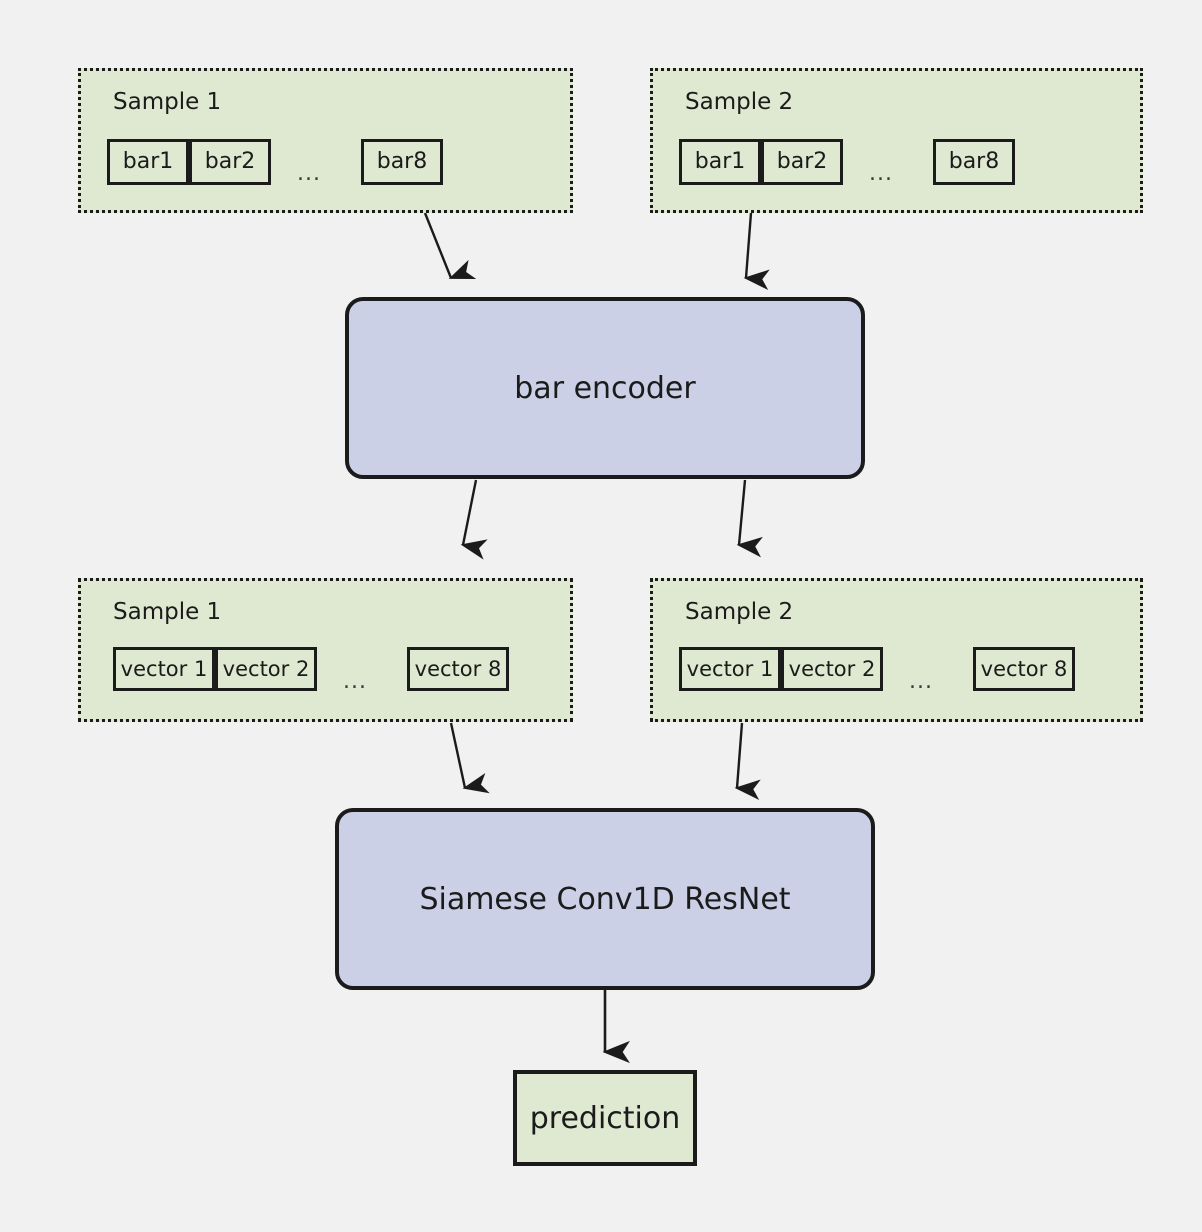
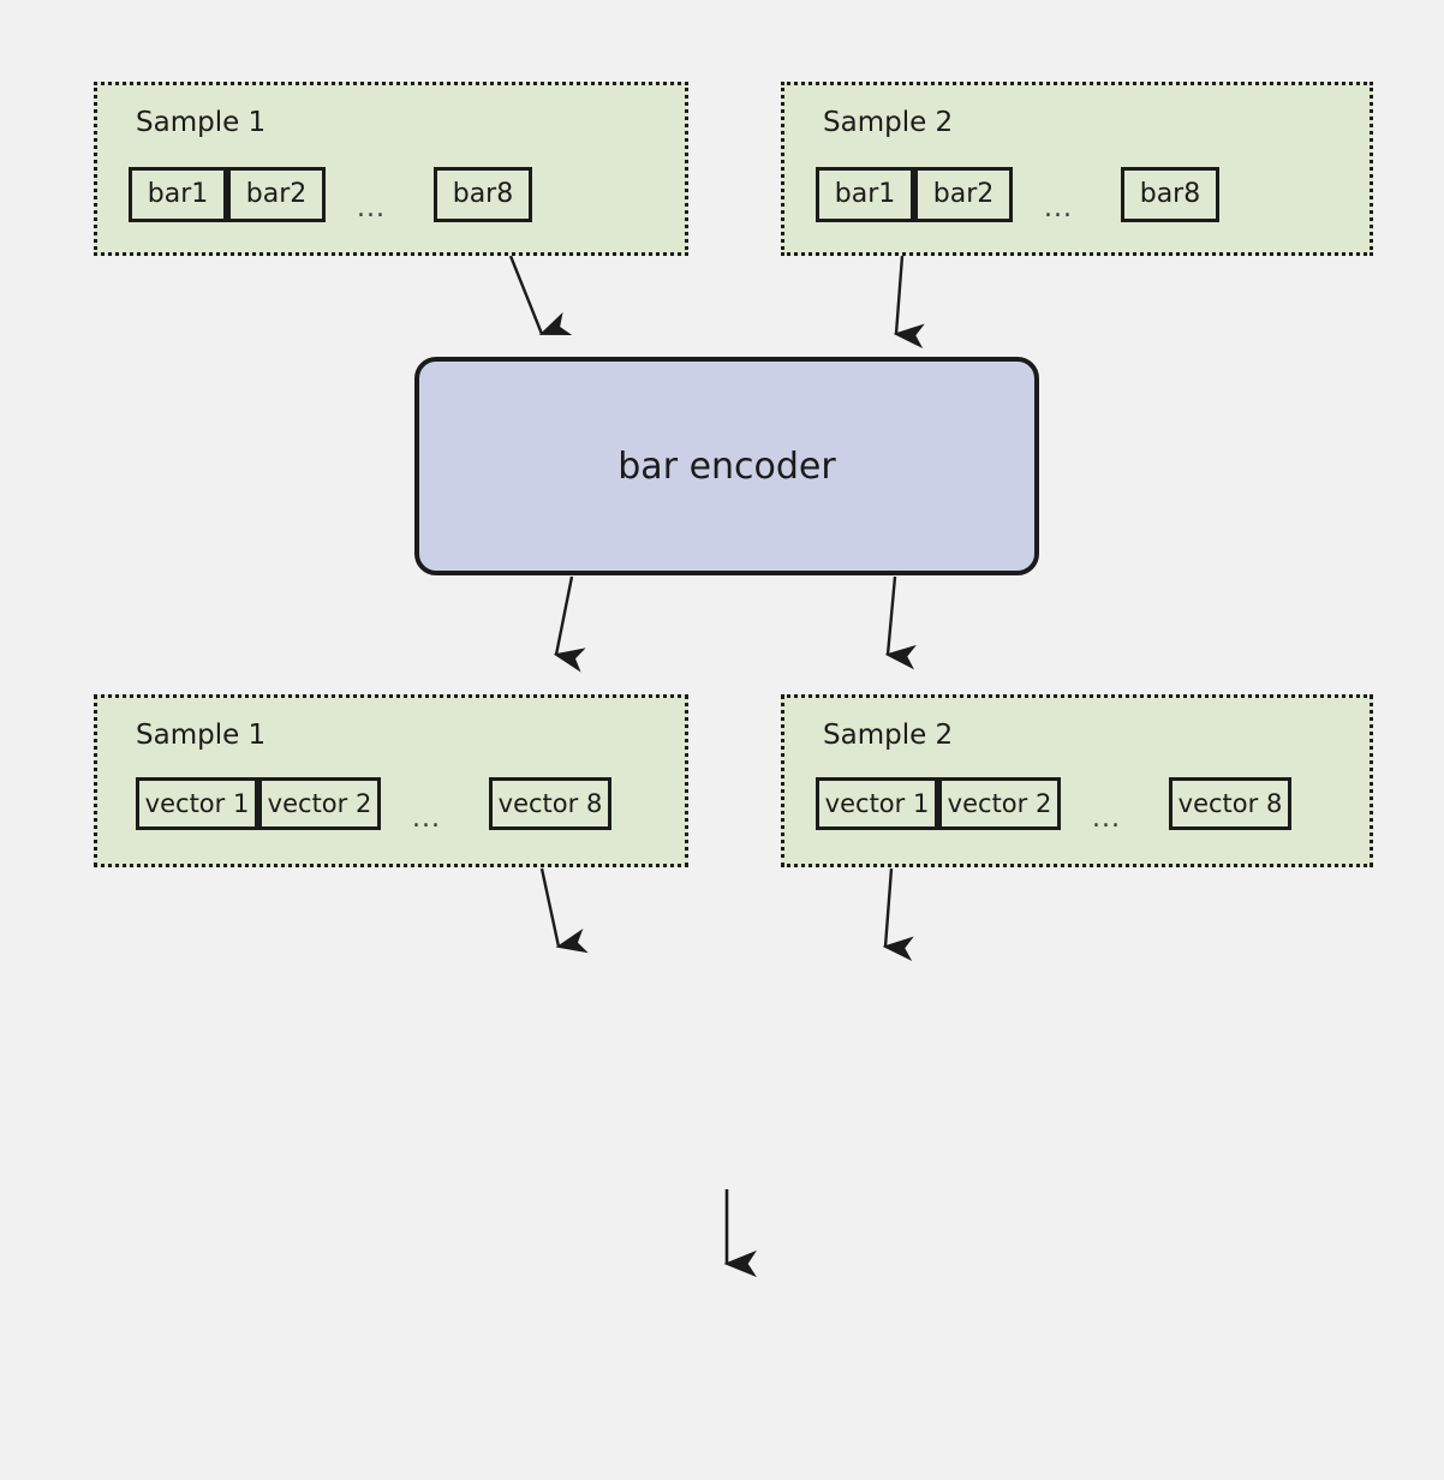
  Sample 1
  bar1
  bar2
  ...
  bar8
  Sample 2
  bar1
  bar2
  ...
  bar8
  bar encoder
  Sample 1
  vector 1
  vector 2
  ...
  vector 8
  Sample 2
  vector 1
  vector 2
  ...
  vector 8
- Siamese Conv1D ResNet
- prediction
